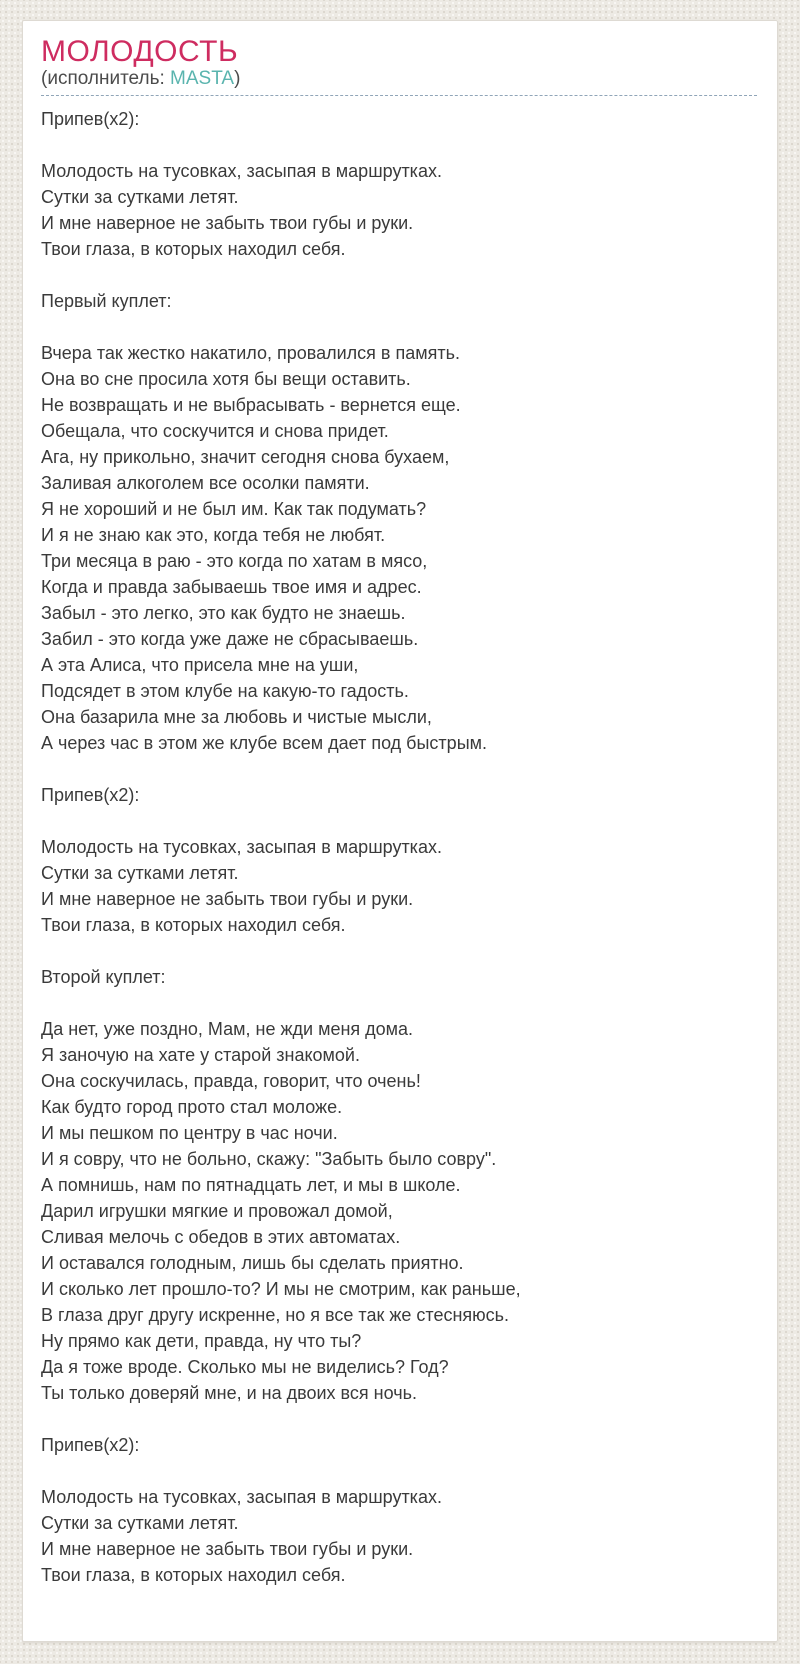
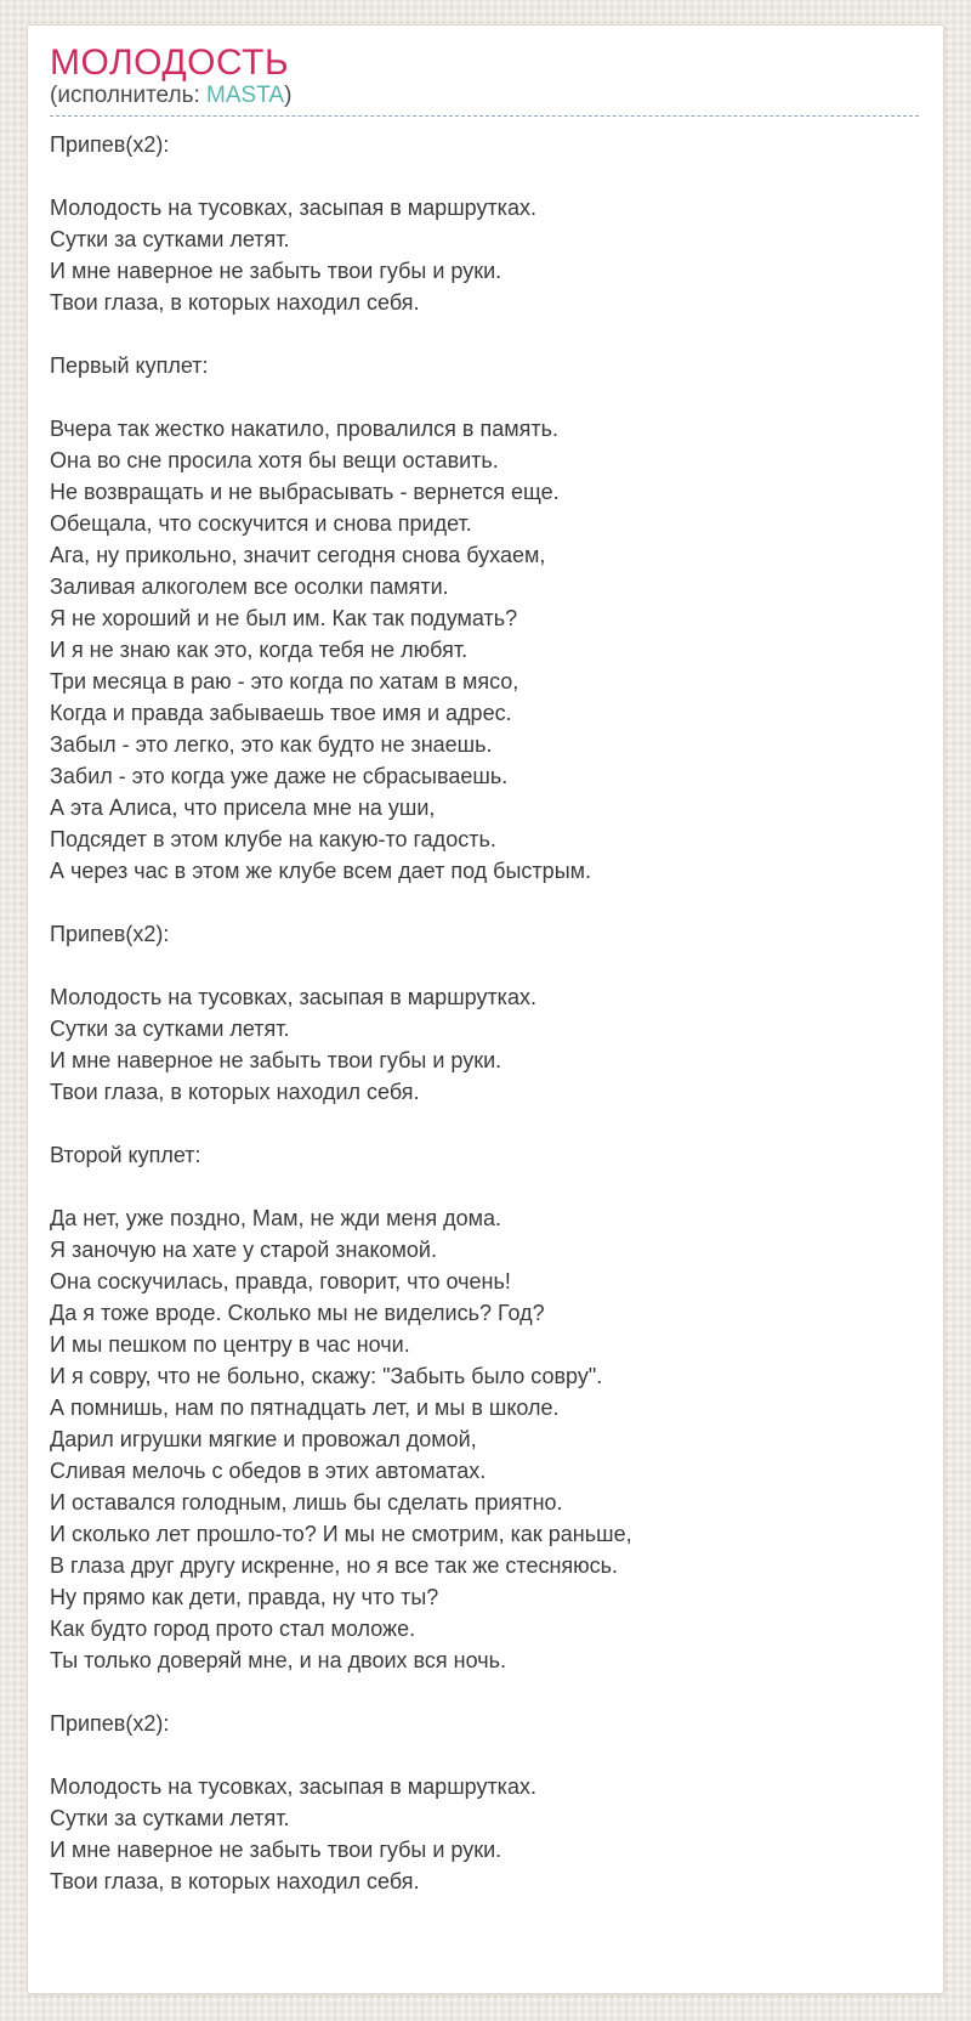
  МОЛОДОСТЬ
  (исполнитель: MASTA)
  Припев(х2):
  Молодость на тусовках, засыпая в маршрутках.
  Сутки за сутками летят.
  И мне наверное не забыть твои губы и руки.
  Твои глаза, в которых находил себя.
  Первый куплет:
  Вчера так жестко накатило, провалился в память.
  Она во сне просила хотя бы вещи оставить.
  Не возвращать и не выбрасывать - вернется еще.
  Обещала, что соскучится и снова придет.
  Ага, ну прикольно, значит сегодня снова бухаем,
  Заливая алкоголем все осолки памяти.
  Я не хороший и не был им. Как так подумать?
  И я не знаю как это, когда тебя не любят.
  Три месяца в раю - это когда по хатам в мясо,
  Когда и правда забываешь твое имя и адрес.
  Забыл - это легко, это как будто не знаешь.
  Забил - это когда уже даже не сбрасываешь.
  А эта Алиса, что присела мне на уши,
  Подсядет в этом клубе на какую-то гадость.
- Она базарила мне за любовь и чистые мысли,
  А через час в этом же клубе всем дает под быстрым.
  Припев(х2):
  Молодость на тусовках, засыпая в маршрутках.
  Сутки за сутками летят.
  И мне наверное не забыть твои губы и руки.
  Твои глаза, в которых находил себя.
  Второй куплет:
  Да нет, уже поздно, Мам, не жди меня дома.
  Я заночую на хате у старой знакомой.
  Она соскучилась, правда, говорит, что очень!
- Как будто город прото стал моложе.
+ Да я тоже вроде. Сколько мы не виделись? Год?
  И мы пешком по центру в час ночи.
  И я совру, что не больно, скажу: "Забыть было совру".
  А помнишь, нам по пятнадцать лет, и мы в школе.
  Дарил игрушки мягкие и провожал домой,
  Сливая мелочь с обедов в этих автоматах.
  И оставался голодным, лишь бы сделать приятно.
  И сколько лет прошло-то? И мы не смотрим, как раньше,
  В глаза друг другу искренне, но я все так же стесняюсь.
  Ну прямо как дети, правда, ну что ты?
- Да я тоже вроде. Сколько мы не виделись? Год?
+ Как будто город прото стал моложе.
  Ты только доверяй мне, и на двоих вся ночь.
  Припев(х2):
  Молодость на тусовках, засыпая в маршрутках.
  Сутки за сутками летят.
  И мне наверное не забыть твои губы и руки.
  Твои глаза, в которых находил себя.
